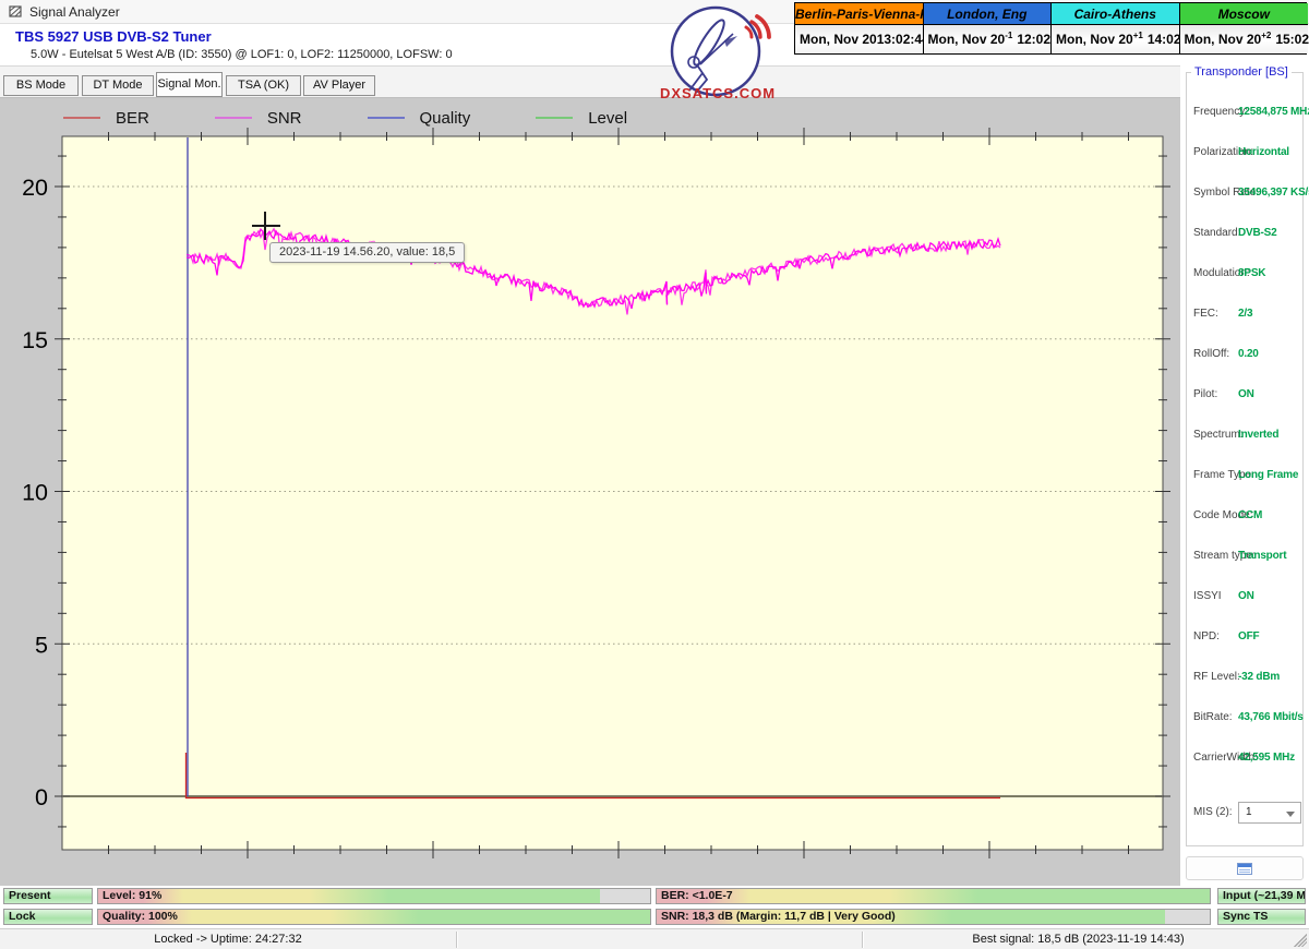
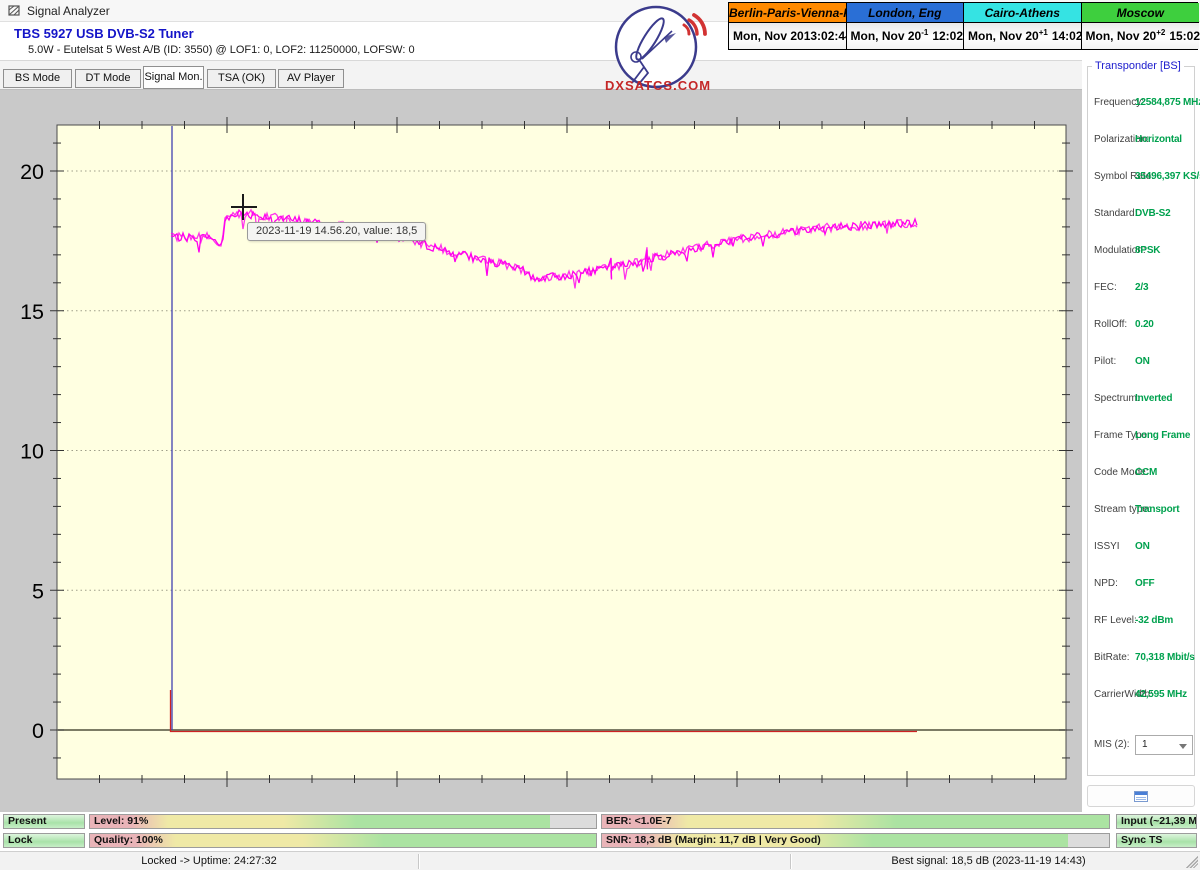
  Signal Analyzer
  TBS 5927 USB DVB-S2 Tuner
  5.0W - Eutelsat 5 West A/B (ID: 3550) @ LOF1: 0, LOF2: 11250000, LOFSW: 0
  BS Mode
  DT Mode
  Signal Mon.
  TSA (OK)
  AV Player
  Berlin-Paris-Vienna-
  Mon, Nov 20
  13:02:4
  London, Eng
  Mon, Nov 20
  -1
  Cairo-Athens
  Mon, Nov 20
  +1
  14:02
  Moscow
  Mon, Nov 20
  +2
  15:02
  DXSATCS.COM
- BER
- SNR
- Quality
- Level
  0
  5
  10
  15
  20
  2023-11-19 14.56.20, value: 18,5
  Transponder [BS]
  Frequency:
  12584,875 MH
  Polarization:
  Horizontal
  Symbol Rate:
  35496,397 KS/
  Standard:
  DVB-S2
  Modulation:
  8PSK
  FEC:
  2/3
  RollOff:
  0.20
  Pilot:
  ON
  Spectrum:
  Inverted
  Frame Type:
  Long Frame
  Code Mode:
  CCM
  Stream type:
  Transport
  ISSYI
  ON
  NPD:
  OFF
  RF Level:
  -32 dBm
  BitRate:
- 43,766 Mbit/s
+ 70,318 Mbit/s
  CarrierWidth:
  42,595 MHz
  MIS (2):
  1
  Present
  Level: 91%
  BER: <1.0E-7
  Input (~21,39 M
  Lock
  Quality: 100%
  SNR: 18,3 dB (Margin: 11,7 dB | Very Good)
  Sync TS
  Locked -> Uptime: 24:27:32
  Best signal: 18,5 dB (2023-11-19 14:43)
